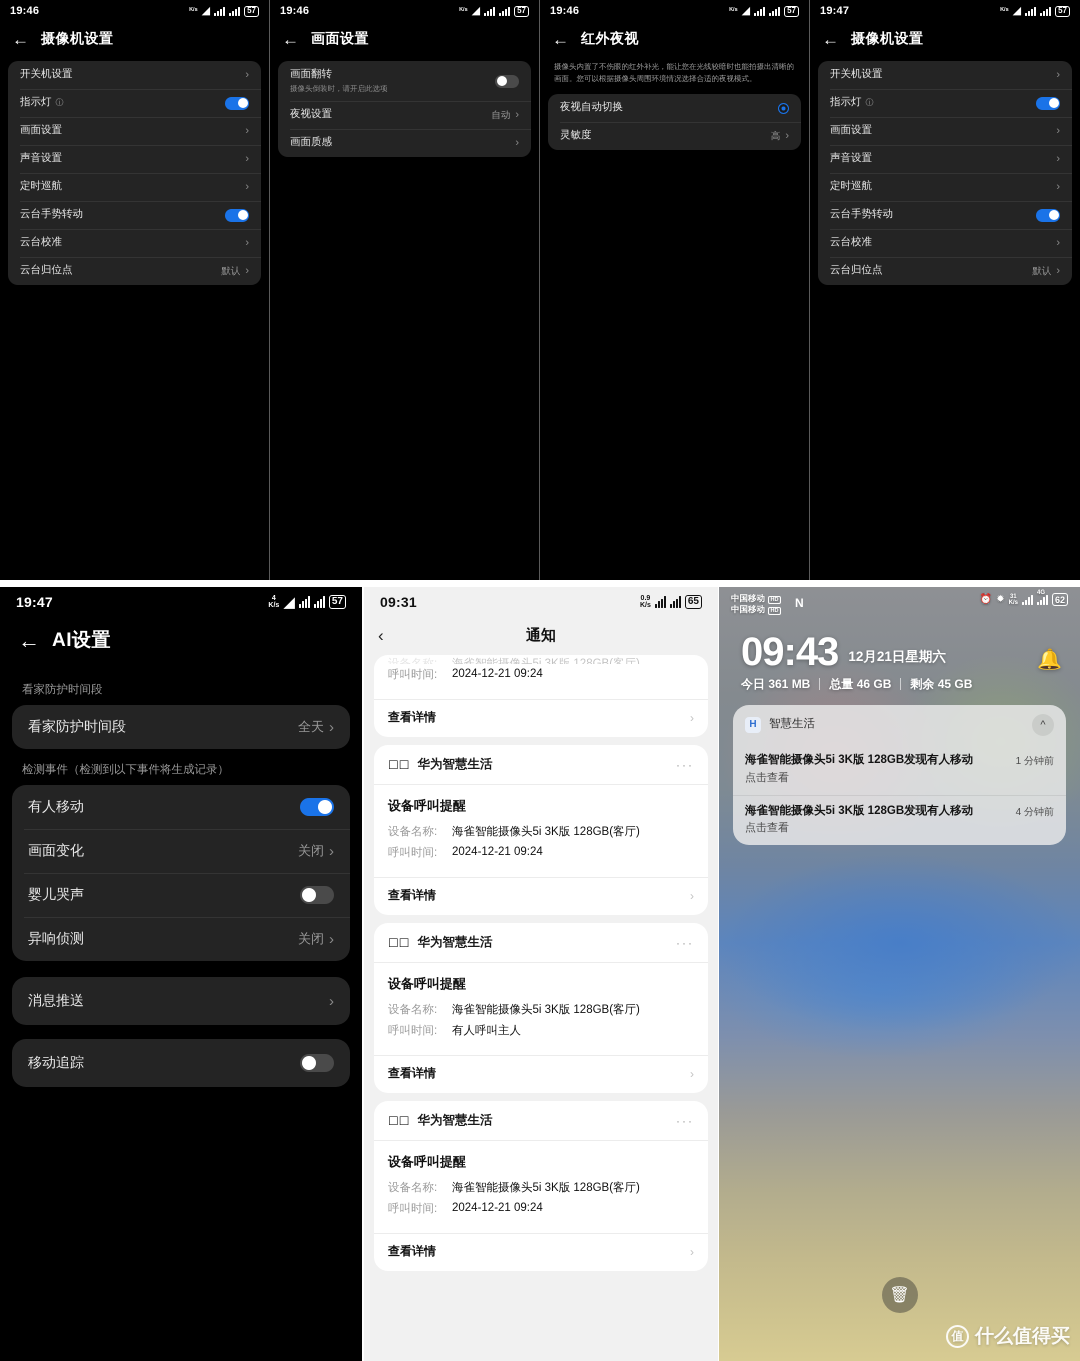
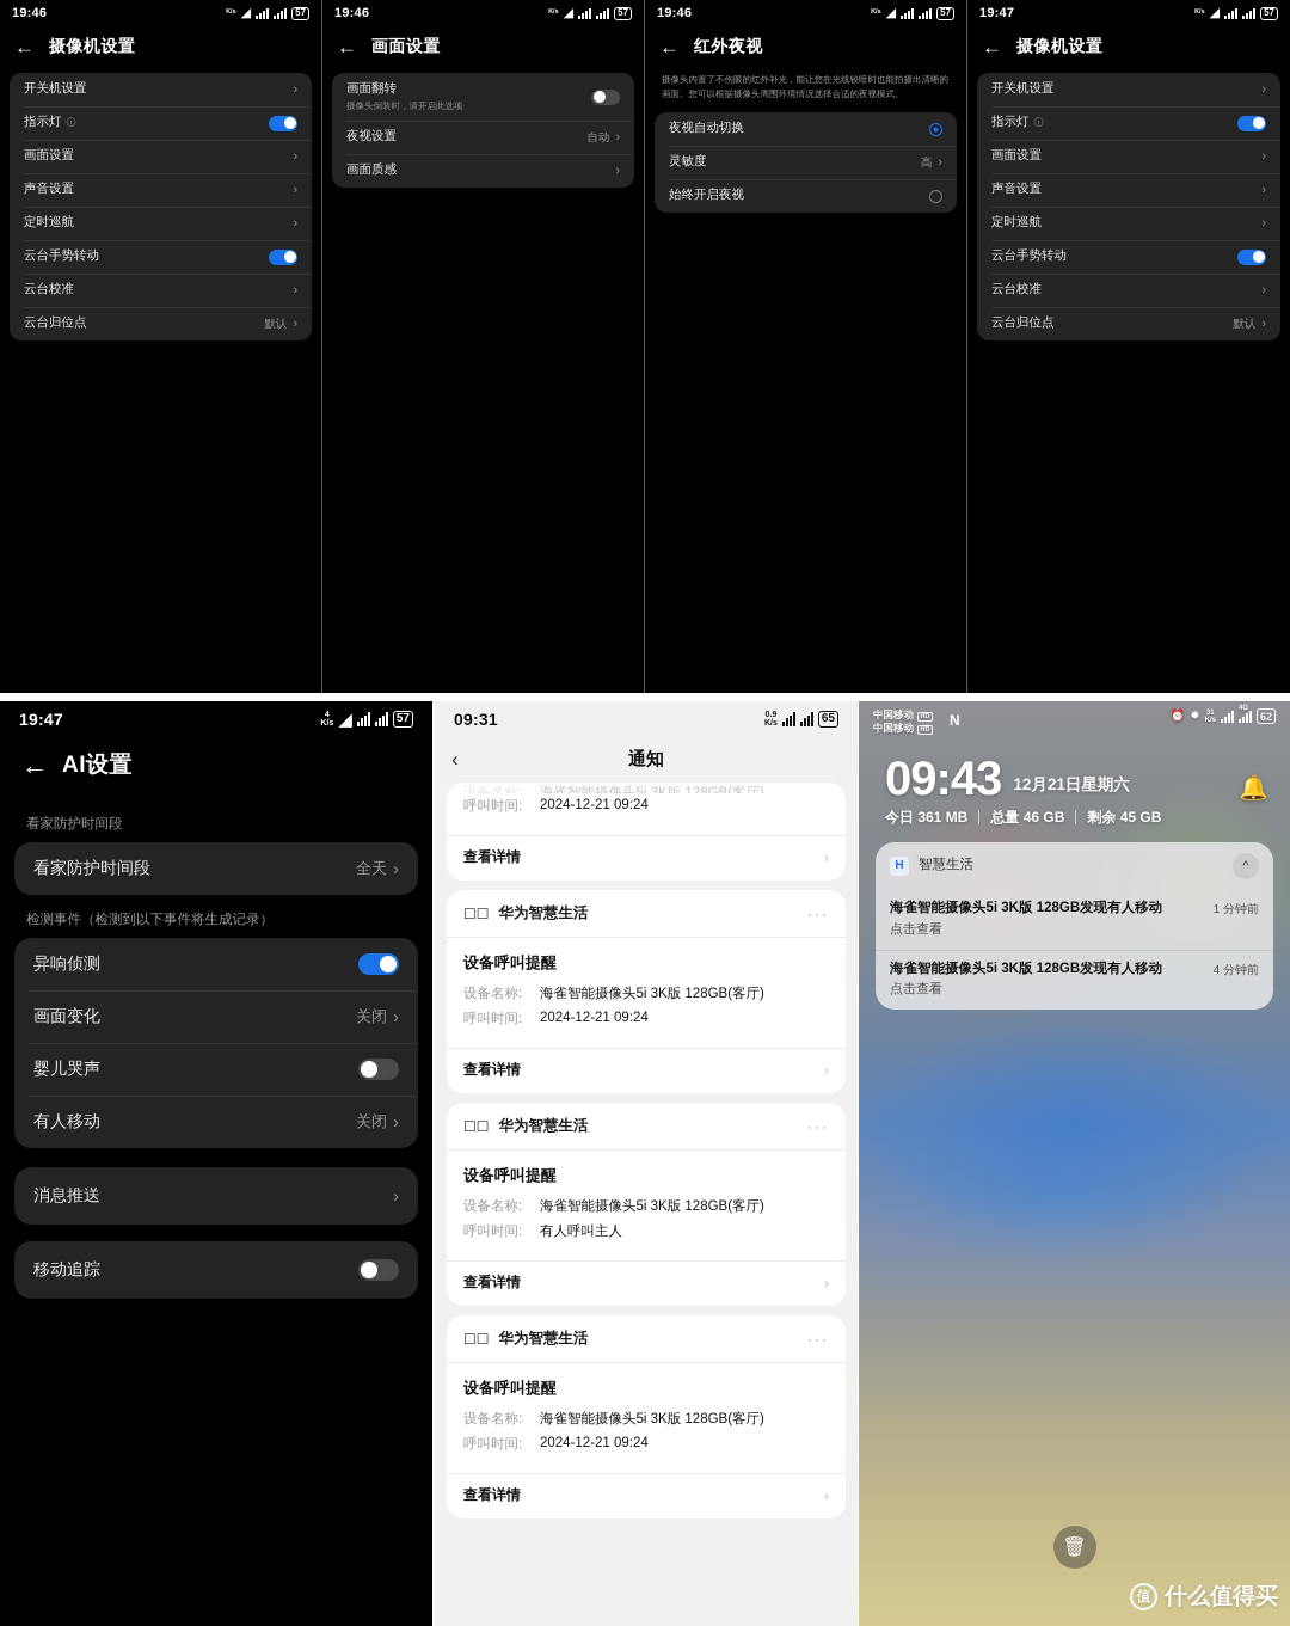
  19:46
  ◢
  57
  ←
  摄像机设置
  开关机设置
  ›
  指示灯
  ⓘ
  画面设置
  ›
  声音设置
  ›
  定时巡航
  ›
  云台手势转动
  云台校准
  ›
  云台归位点
  默认
  ›
  19:46
  ◢
  57
  ←
  画面设置
  画面翻转
  摄像头倒装时，请开启此选项
  夜视设置
  自动
  ›
  画面质感
  ›
  19:46
  ◢
  57
  ←
  红外夜视
  摄像头内置了不伤眼的红外补光，能让您在光线较暗时也能拍摄出清晰的画面。您可以根据摄像头周围环境情况选择合适的夜视模式。
  夜视自动切换
  灵敏度
  高
  ›
+ 始终开启夜视
  19:47
  ◢
  57
  ←
  摄像机设置
  开关机设置
  ›
  指示灯
  ⓘ
  画面设置
  ›
  声音设置
  ›
  定时巡航
  ›
  云台手势转动
  云台校准
  ›
  云台归位点
  默认
  ›
  19:47
  ◢
  57
  ←
  AI设置
  看家防护时间段
  看家防护时间段
  全天
  ›
  检测事件（检测到以下事件将生成记录）
- 有人移动
+ 异响侦测
  画面变化
  关闭
  ›
  婴儿哭声
- 异响侦测
+ 有人移动
  关闭
  ›
  消息推送
  ›
  移动追踪
  09:31
  65
  ‹
  通知
  呼叫时间:
  2024-12-21 09:24
  查看详情
  ›
  ☐☐
  华为智慧生活
  ···
  设备呼叫提醒
  设备名称:
  海雀智能摄像头5i 3K版 128GB(客厅)
  呼叫时间:
  2024-12-21 09:24
  查看详情
  ›
  ☐☐
  华为智慧生活
  ···
  设备呼叫提醒
  设备名称:
  海雀智能摄像头5i 3K版 128GB(客厅)
  呼叫时间:
  有人呼叫主人
  查看详情
  ›
  ☐☐
  华为智慧生活
  ···
  设备呼叫提醒
  设备名称:
  海雀智能摄像头5i 3K版 128GB(客厅)
  呼叫时间:
  2024-12-21 09:24
  查看详情
  ›
  N
  ⏰
  ✹
  62
  09:43
  12月21日星期六
  🔔
  今日 361 MB
  总量 46 GB
  剩余 45 GB
  H
  智慧生活
  ^
  海雀智能摄像头5i 3K版 128GB发现有人移动
  点击查看
  1 分钟前
  海雀智能摄像头5i 3K版 128GB发现有人移动
  点击查看
  4 分钟前
  🗑
  值
  什么值得买
